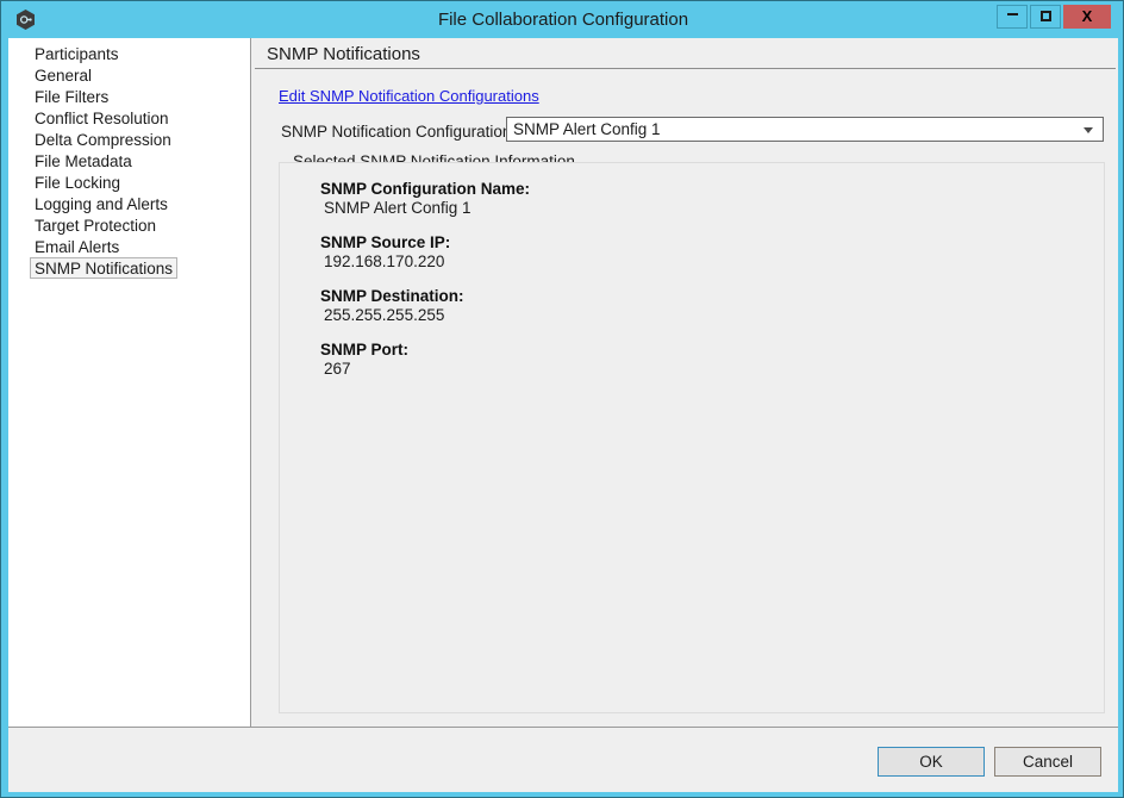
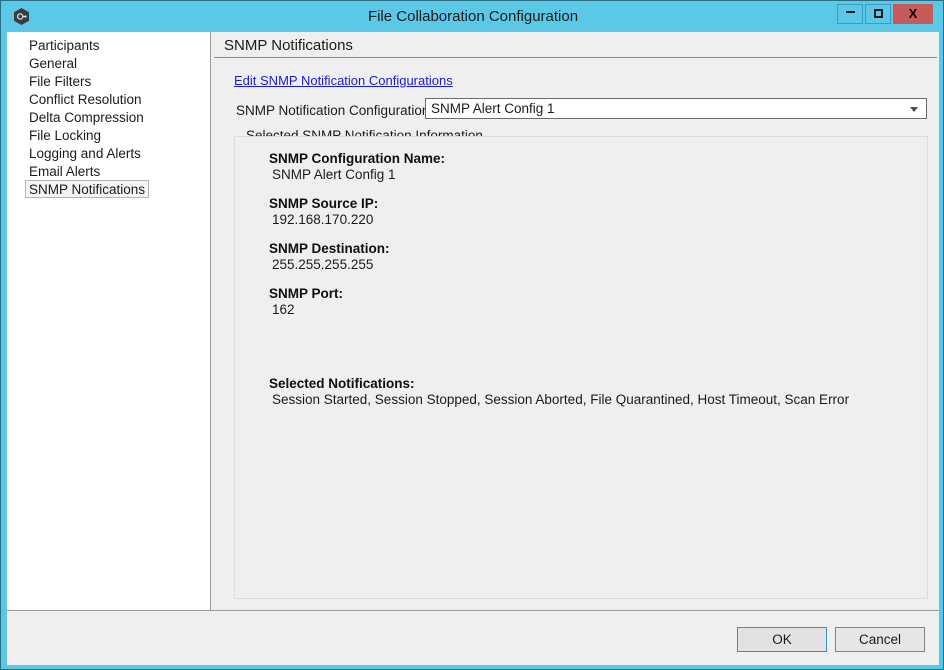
  File Collaboration Configuration
  X
  Participants
  General
  File Filters
  Conflict Resolution
  Delta Compression
- File Metadata
  File Locking
  Logging and Alerts
- Target Protection
  Email Alerts
  SNMP Notifications
  SNMP Notifications
  Edit SNMP Notification Configurations
  SNMP Notification Configuratio
  SNMP Alert Config 1
  SNMP Configuration Name:
  SNMP Alert Config 1
  SNMP Source IP:
  192.168.170.220
  SNMP Destination:
  255.255.255.255
  SNMP Port:
- 267
+ 162
+ Selected Notifications:
+ Session Started, Session Stopped, Session Aborted, File Quarantined, Host Timeout, Scan Error
  OK
  Cancel
